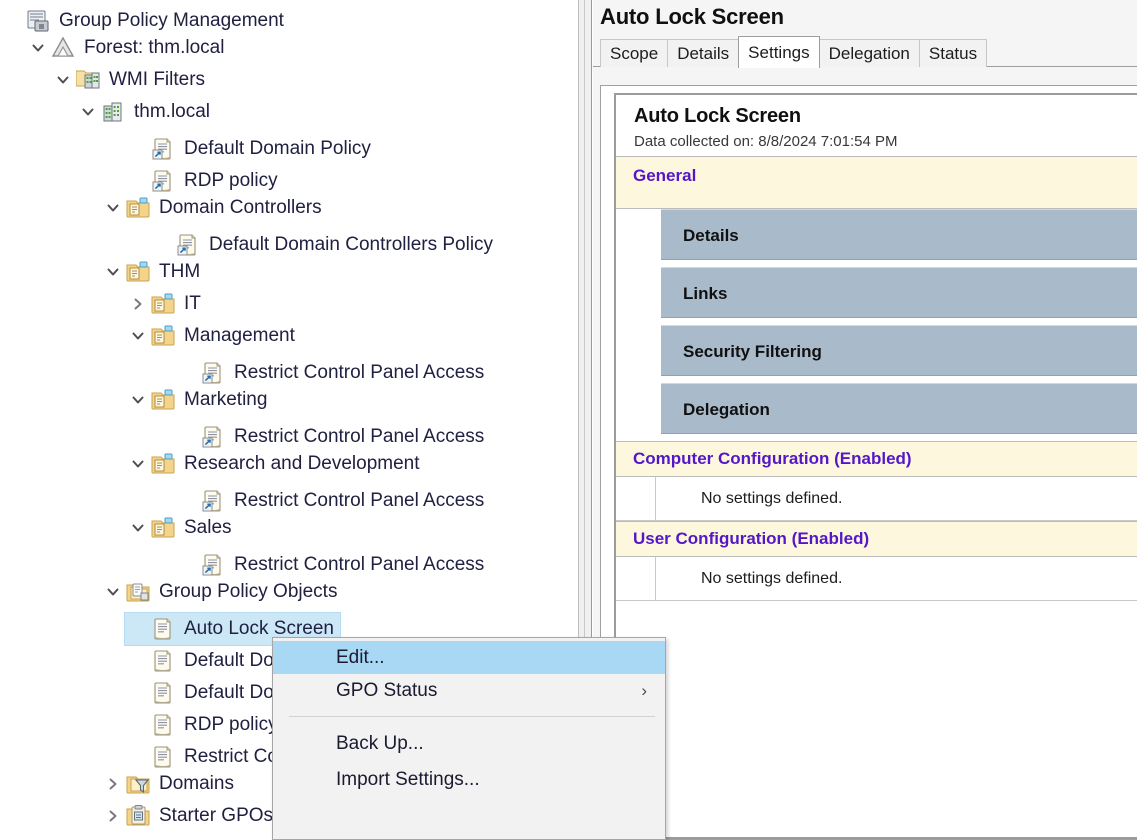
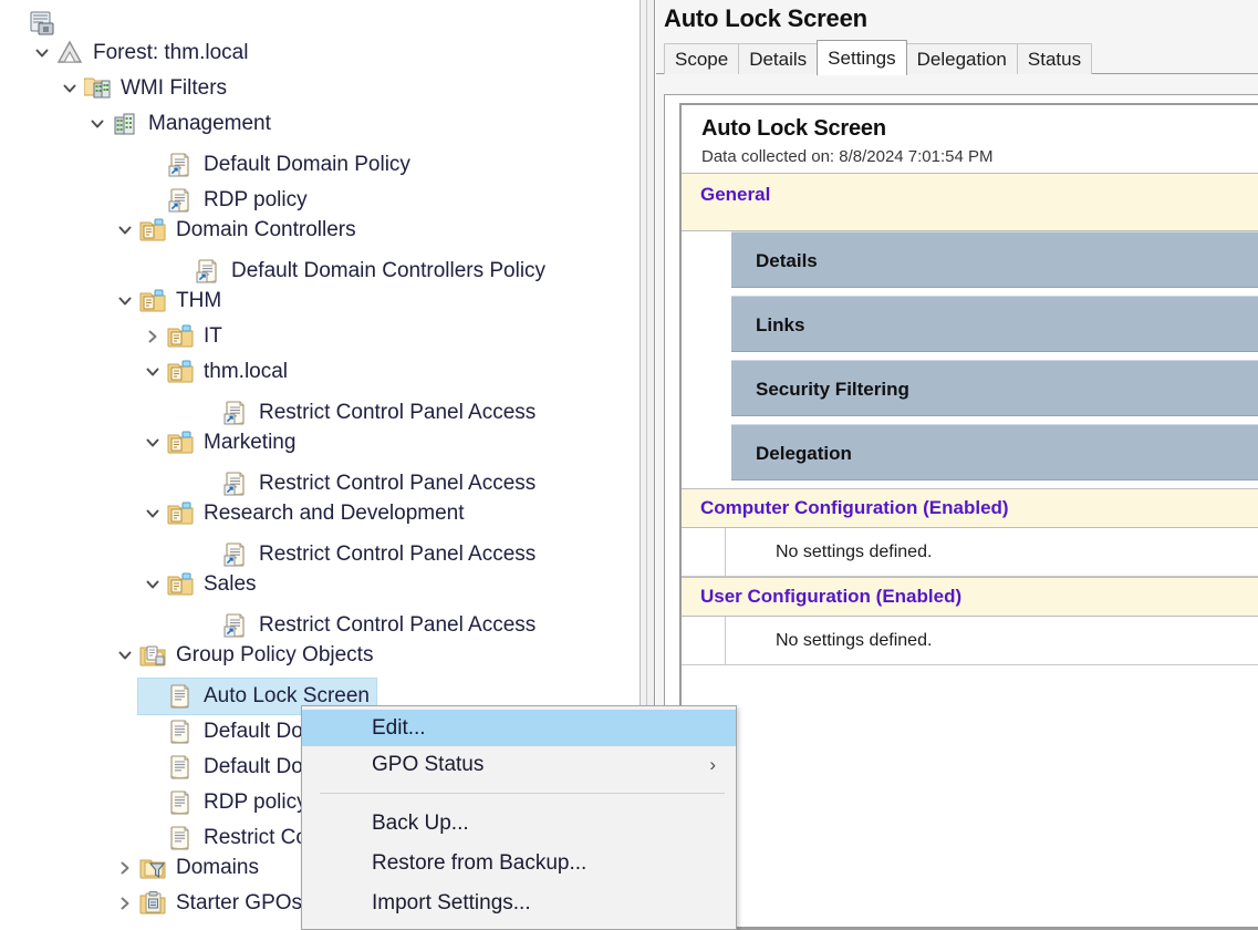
- Group Policy Management
  Forest: thm.local
  WMI Filters
- thm.local
+ Management
  Default Domain Policy
  RDP policy
  Domain Controllers
  Default Domain Controllers Policy
  THM
  IT
- Management
+ thm.local
  Restrict Control Panel Access
  Marketing
  Restrict Control Panel Access
  Research and Development
  Restrict Control Panel Access
  Sales
  Restrict Control Panel Access
  Group Policy Objects
  Auto Lock Screen
  RDP polic
  Domains
  Starter GPOs
  Auto Lock Screen
  Scope Details Settings Delegation Status
  Auto Lock Screen
  Data collected on: 8/8/2024 7:01:54 PM
  General
  Details
  Links
  Security Filtering
  Delegation
  Computer Configuration (Enabled)
  No settings defined.
  User Configuration (Enabled)
  No settings defined.
  Edit...
  GPO Status
  ›
  Back Up...
+ Restore from Backup...
  Import Settings...
